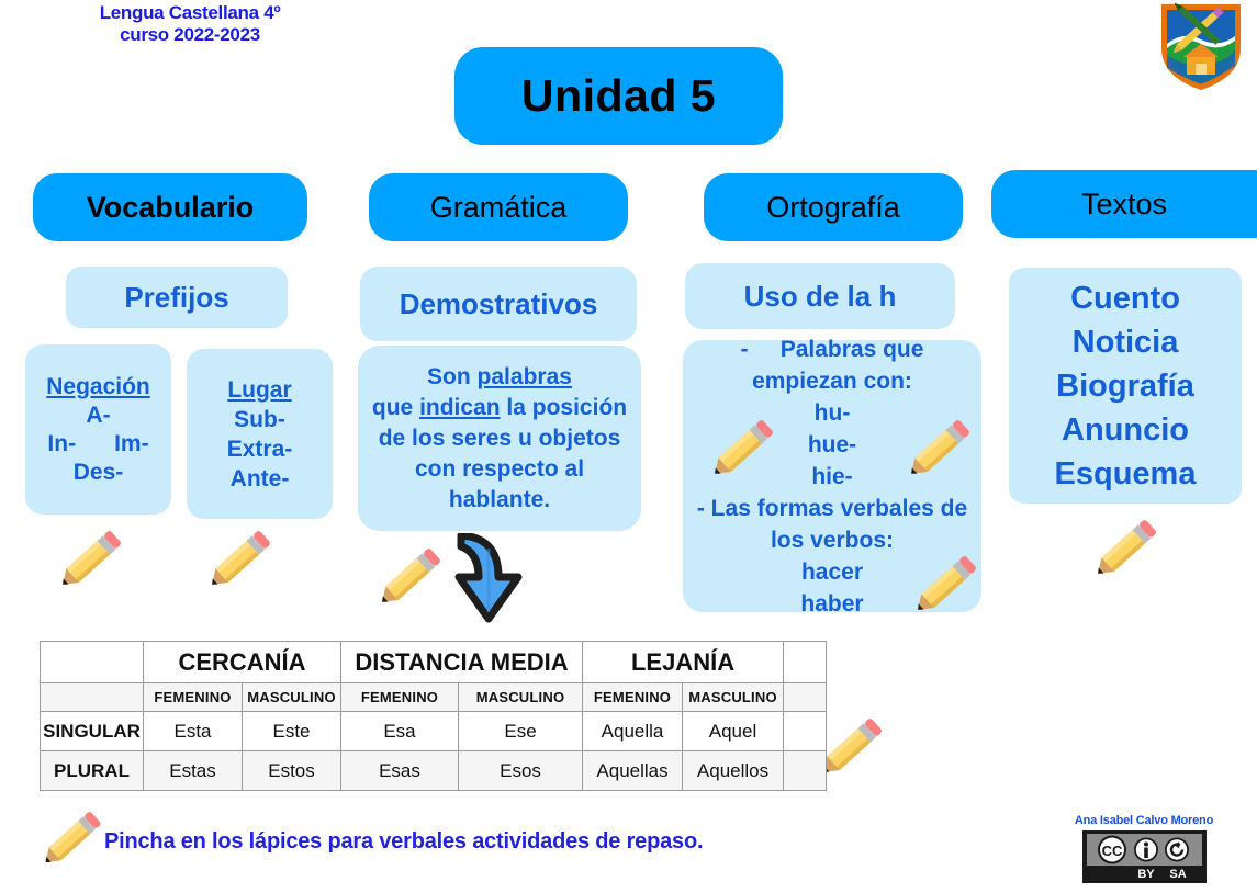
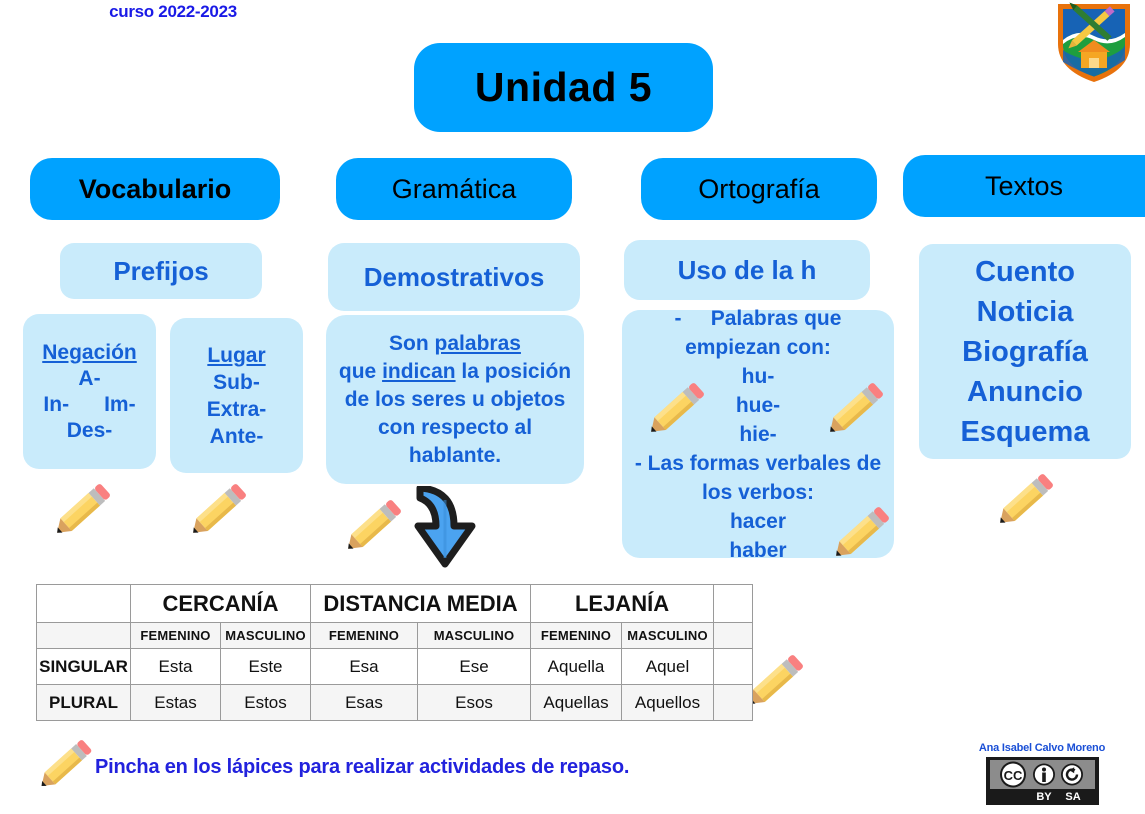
- Lengua Castellana 4º
  curso 2022-2023
  Unidad 5
  Vocabulario
  Gramática
  Ortografía
  Textos
  Prefijos
  Demostrativos
  Uso de la h
  Negación
  A-
  In- Im-
  Des-
  Lugar
  Sub-
  Extra-
  Ante-
  Son palabras
  que indican la posición
  de los seres u objetos
  con respecto al
  hablante.
  - Palabras que
  empiezan con:
  hu-
  hue-
  hie-
  - Las formas verbales de
  los verbos:
  hacer
  haber
  Cuento
  Noticia
  Biografía
  Anuncio
  Esquema
  	CERCANÍA	DISTANCIA MEDIA	LEJANÍA
  	FEMENINO	MASCULINO	FEMENINO	MASCULINO	FEMENINO	MASCULINO
  SINGULAR	Esta	Este	Esa	Ese	Aquella	Aquel
  PLURAL	Estas	Estos	Esas	Esos	Aquellas	Aquellos
- Pincha en los lápices para verbales actividades de repaso.
+ Pincha en los lápices para realizar actividades de repaso.
  Ana Isabel Calvo Moreno
  CC
  BY
  SA
